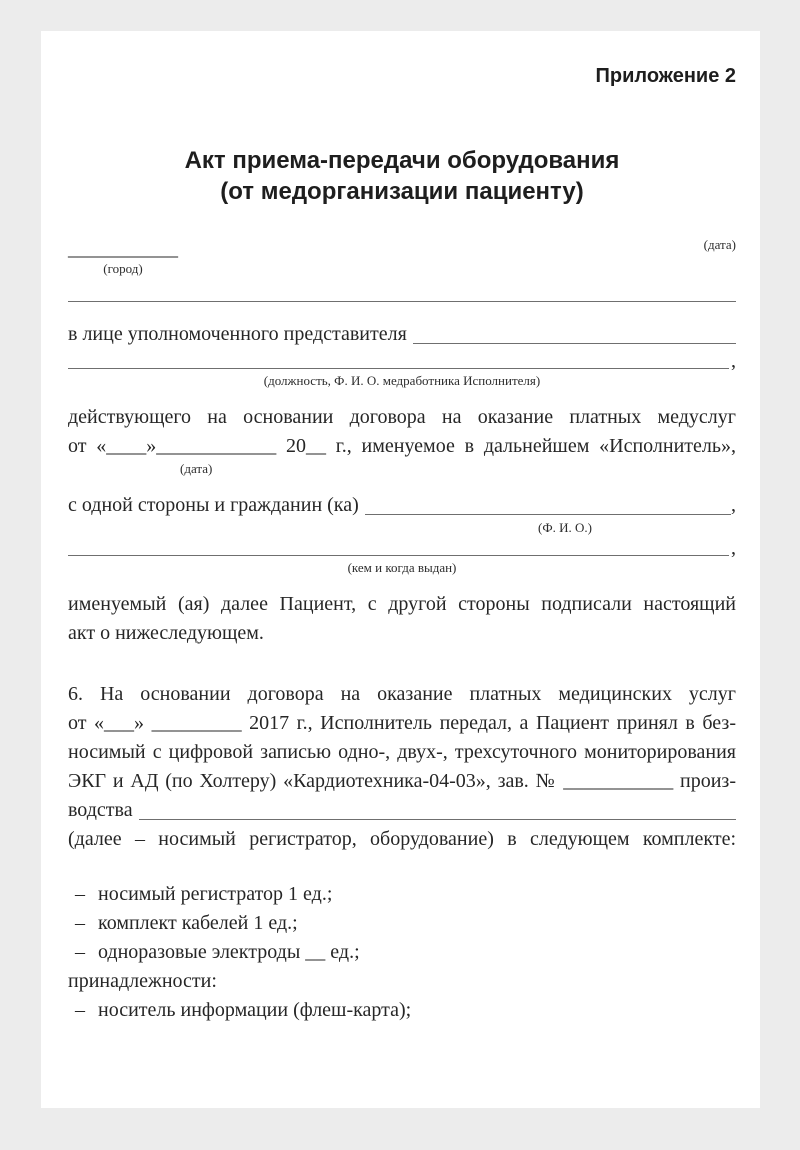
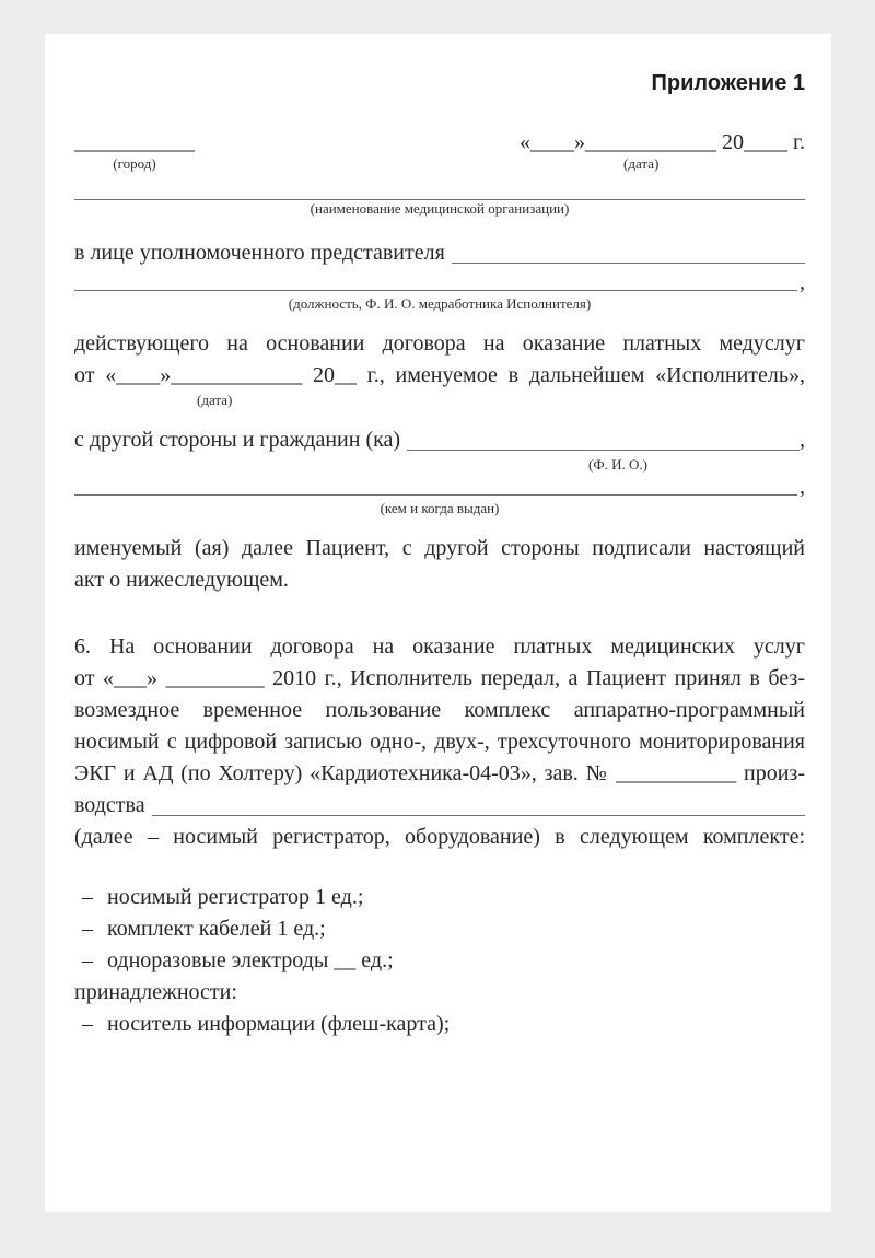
- Приложение 2
+ Приложение 1
- Акт приема-передачи оборудования
- (от медорганизации пациенту)
  ___________
  (город)
+ «____»____________ 20____ г.
  (дата)
+ (наименование медицинской организации)
  в лице уполномоченного представителя
  ,
  (должность, Ф. И. О. медработника Исполнителя)
  действующего на основании договора на оказание платных медуслуг
  от «____»____________ 20__ г., именуемое в дальнейшем «Исполнитель»,
  (дата)
- с одной стороны и гражданин (ка)
+ с другой стороны и гражданин (ка)
  ,
  (Ф. И. О.)
  ,
  (кем и когда выдан)
  именуемый (ая) далее Пациент, с другой стороны подписали настоящий
  акт о нижеследующем.
  6. На основании договора на оказание платных медицинских услуг
- от «___» _________ 2017 г., Исполнитель передал, а Пациент принял в без-
+ от «___» _________ 2010 г., Исполнитель передал, а Пациент принял в без-
+ возмездное временное пользование комплекс аппаратно-программный
  носимый с цифровой записью одно-, двух-, трехсуточного мониторирования
  ЭКГ и АД (по Холтеру) «Кардиотехника-04-03», зав. № ___________ произ-
  водства
  (далее – носимый регистратор, оборудование) в следующем комплекте:
  –
  носимый регистратор 1 ед.;
  –
  комплект кабелей 1 ед.;
  –
  одноразовые электроды __ ед.;
  принадлежности:
  –
  носитель информации (флеш-карта);
